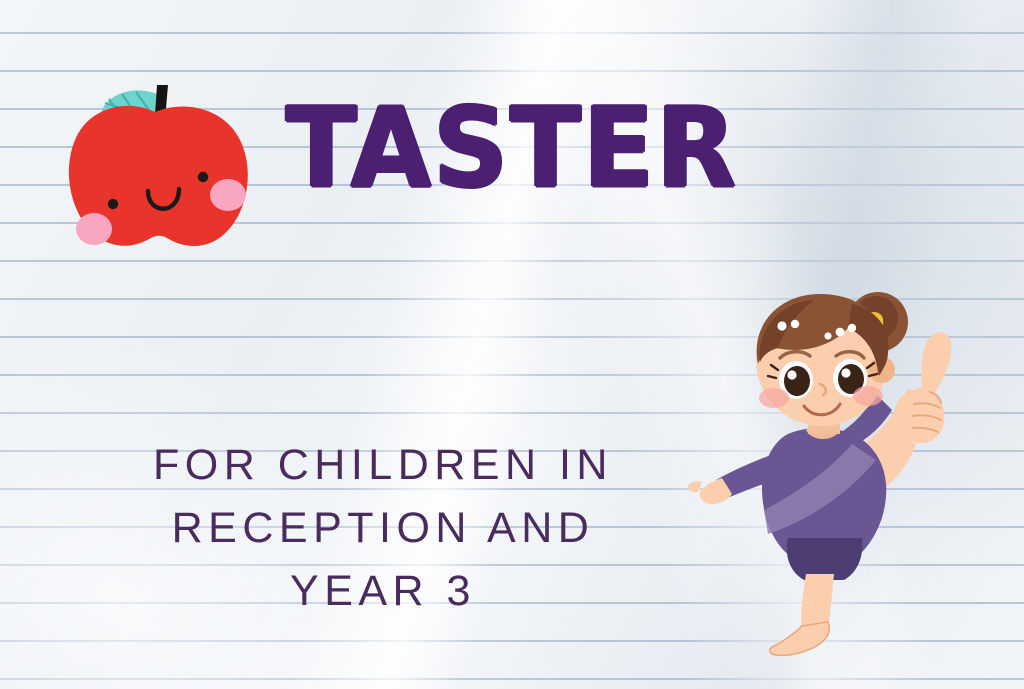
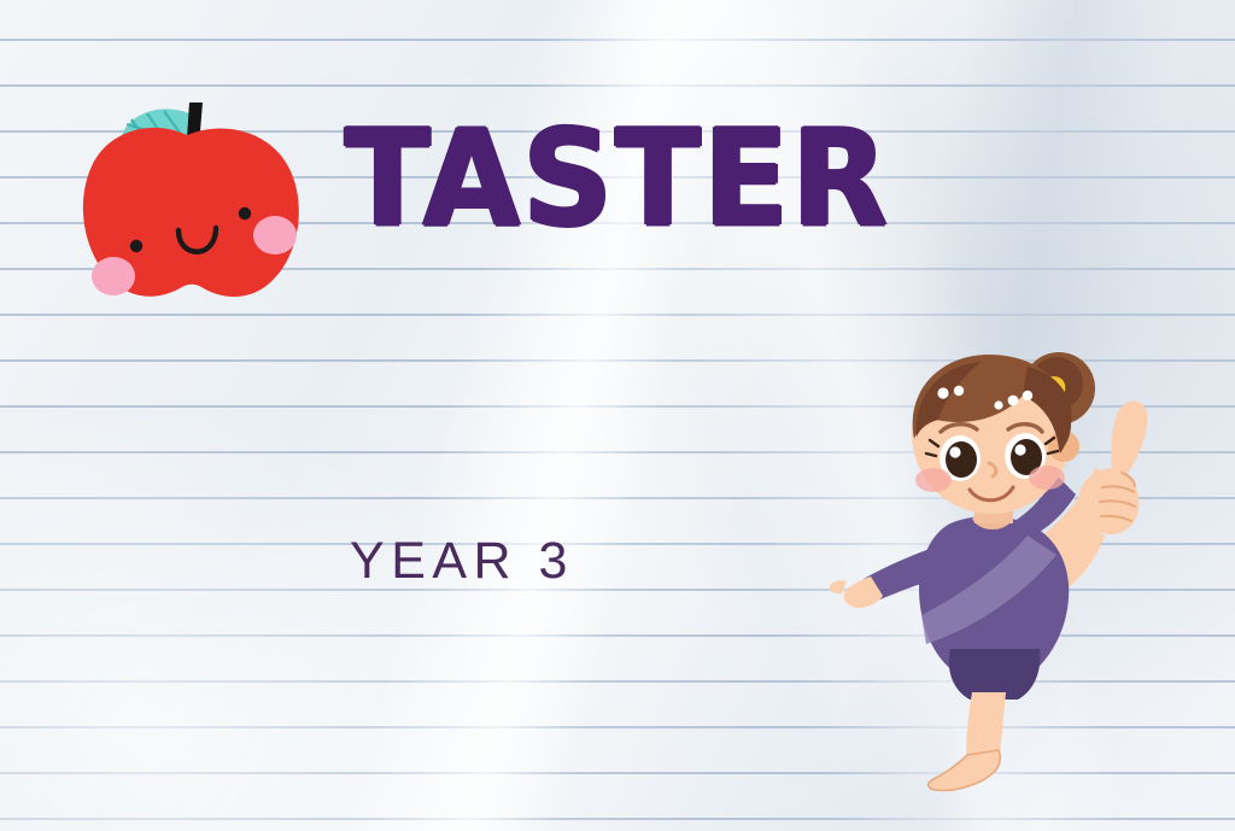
  TASTER
- FOR CHILDREN IN
- RECEPTION AND
  YEAR 3
